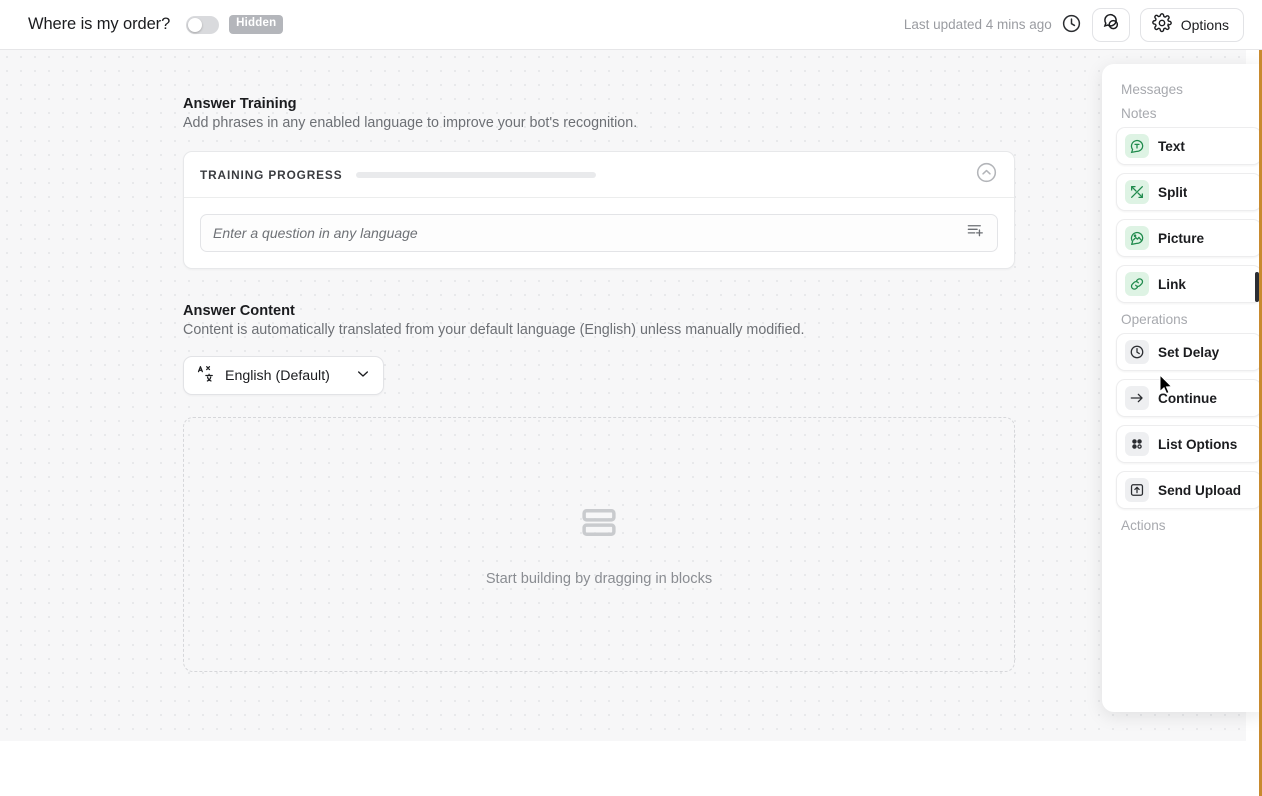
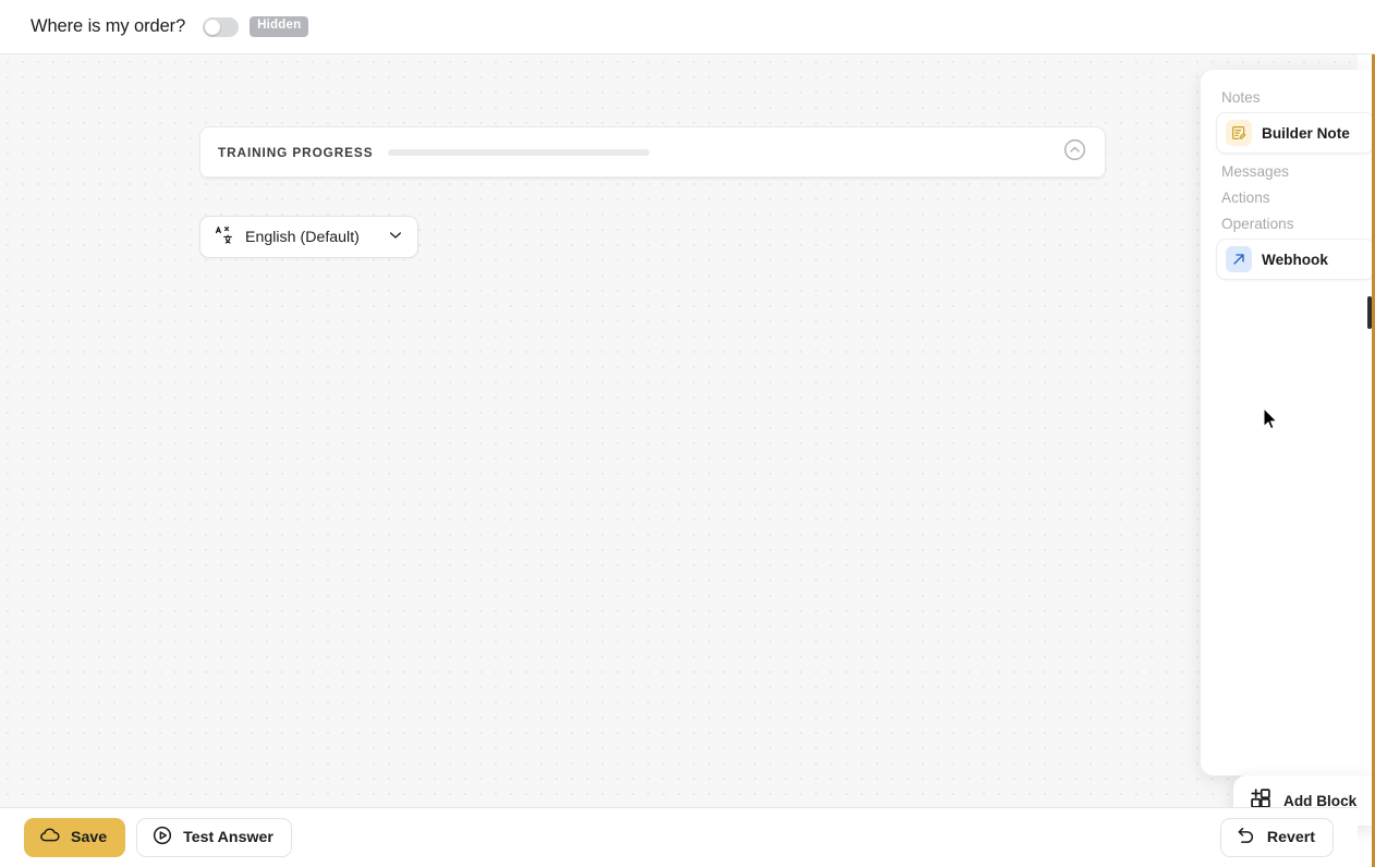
  Where is my order?
  Hidden
- Last updated 4 mins ago
- Options
- Answer Training
- Add phrases in any enabled language to improve your bot's recognition.
  TRAINING PROGRESS
- Enter a question in any language
- Answer Content
- Content is automatically translated from your default language (English) unless manually modified.
  English (Default)
- Start building by dragging in blocks
- Messages
+ Notes
+ Builder Note
- Notes
+ Messages
- Text
- Split
- Picture
- Link
- Operations
+ Actions
- Set Delay
- Continue
- List Options
- Send Upload
- Actions
+ Operations
+ Webhook
+ Add Block
+ Save
+ Test Answer
+ Revert
